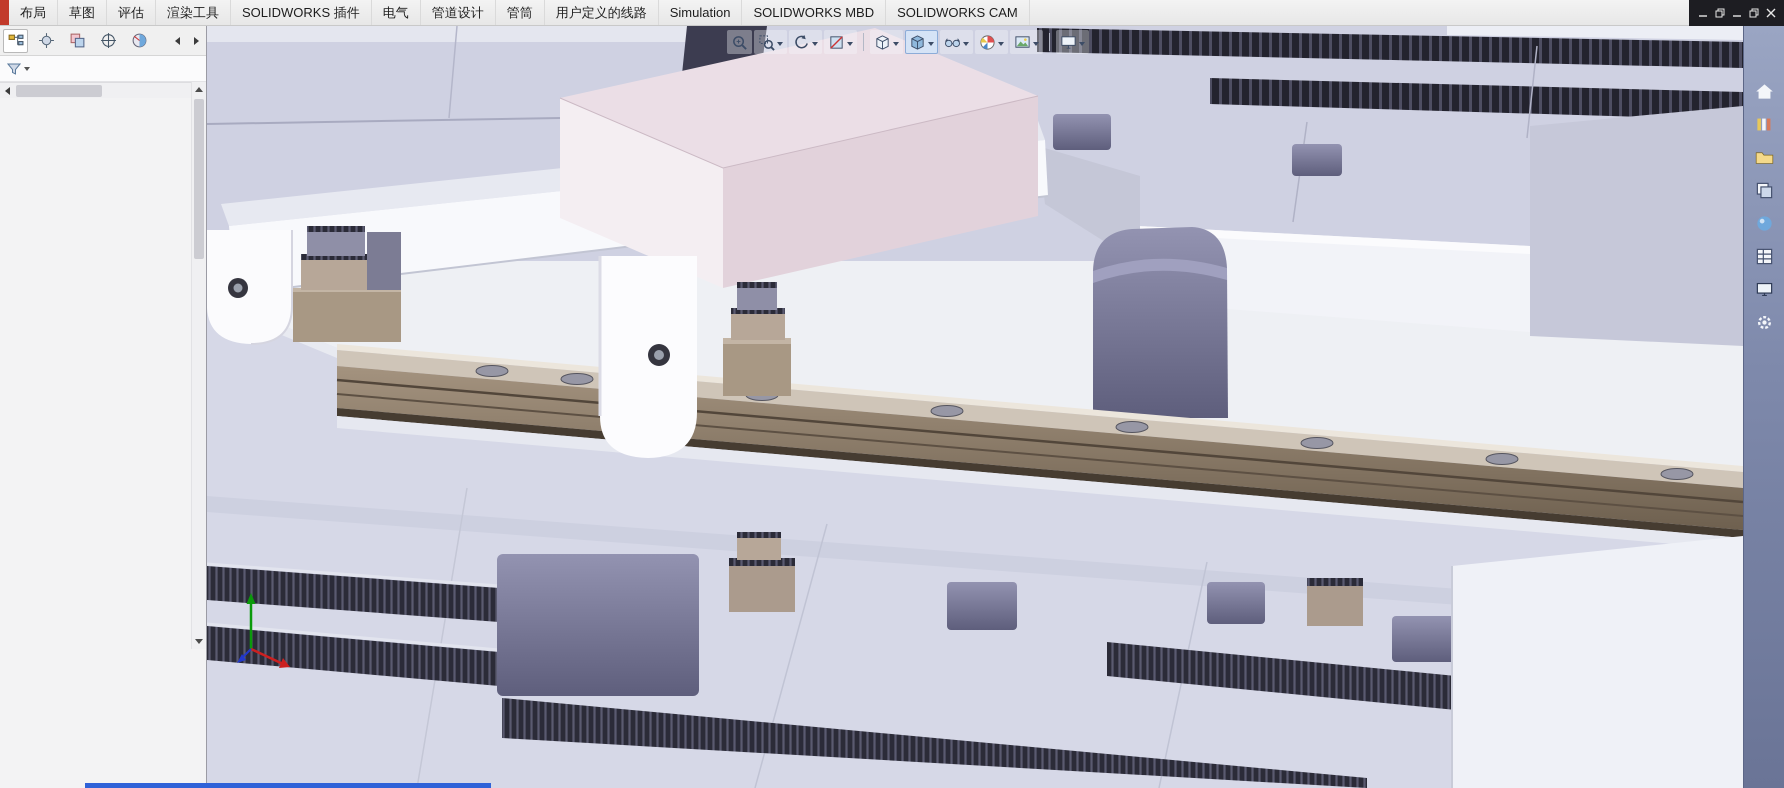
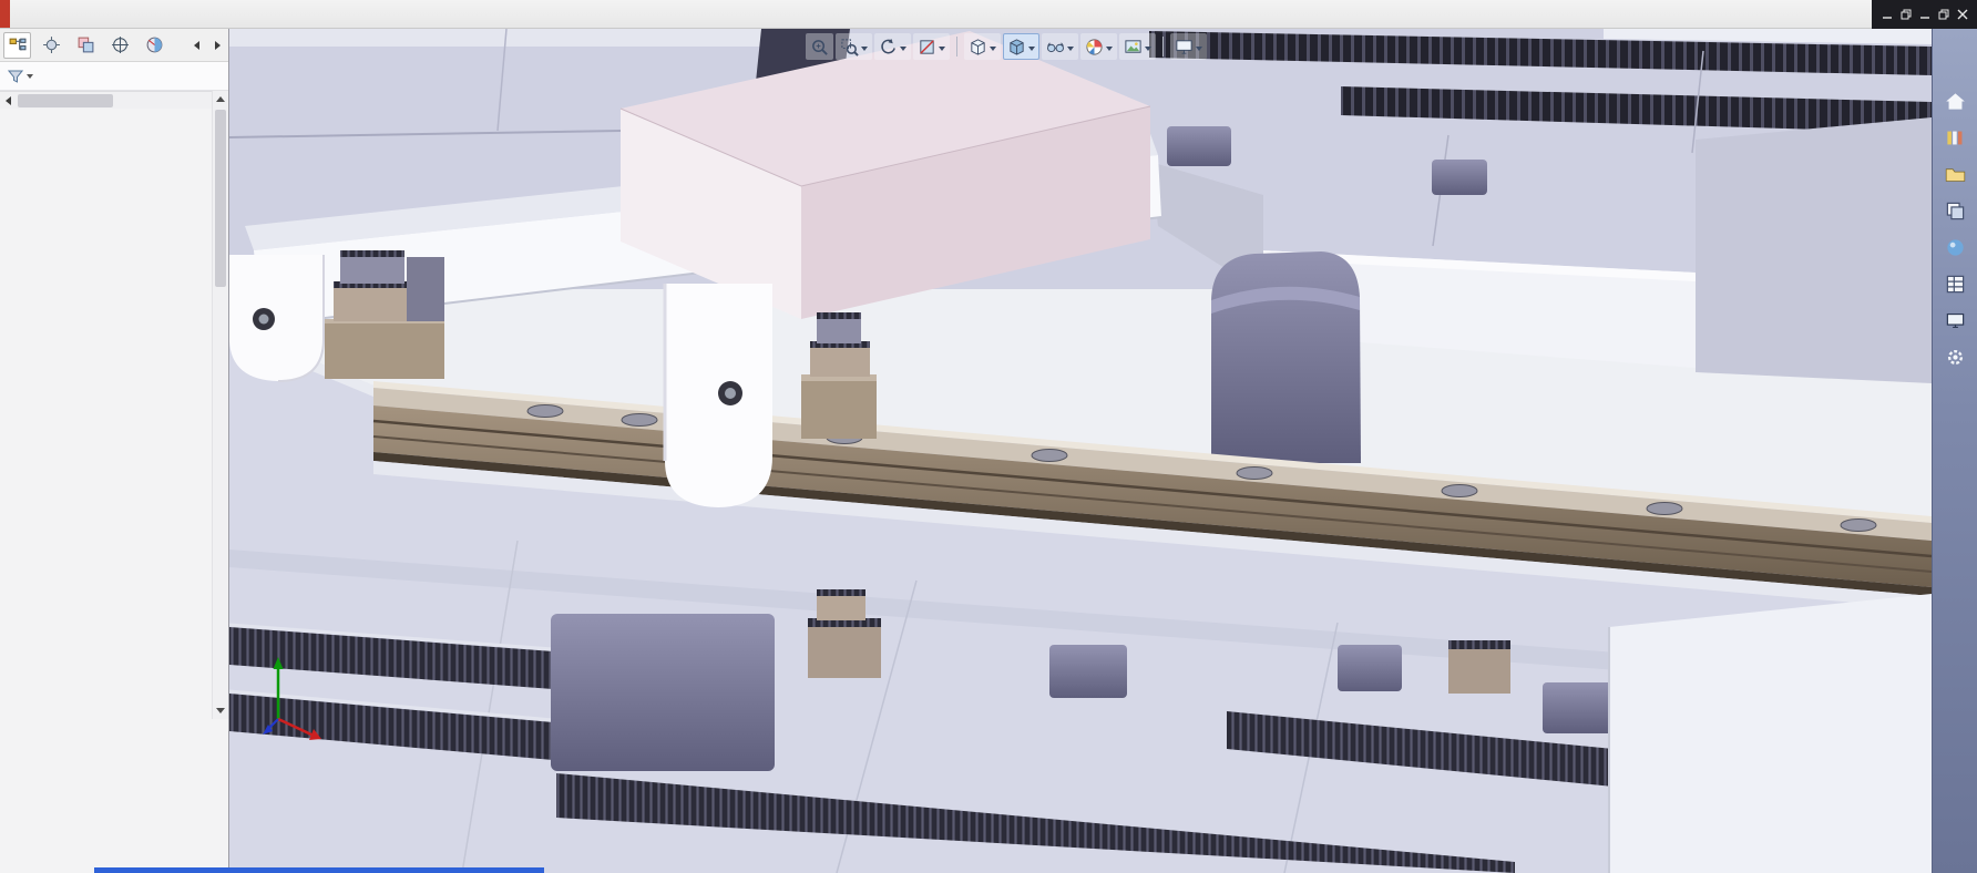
- 布局
- 草图
- 评估
- 渲染工具
- SOLIDWORKS 插件
- 电气
- 管道设计
- 管筒
- 用户定义的线路
- Simulation
- SOLIDWORKS MBD
- SOLIDWORKS CAM
